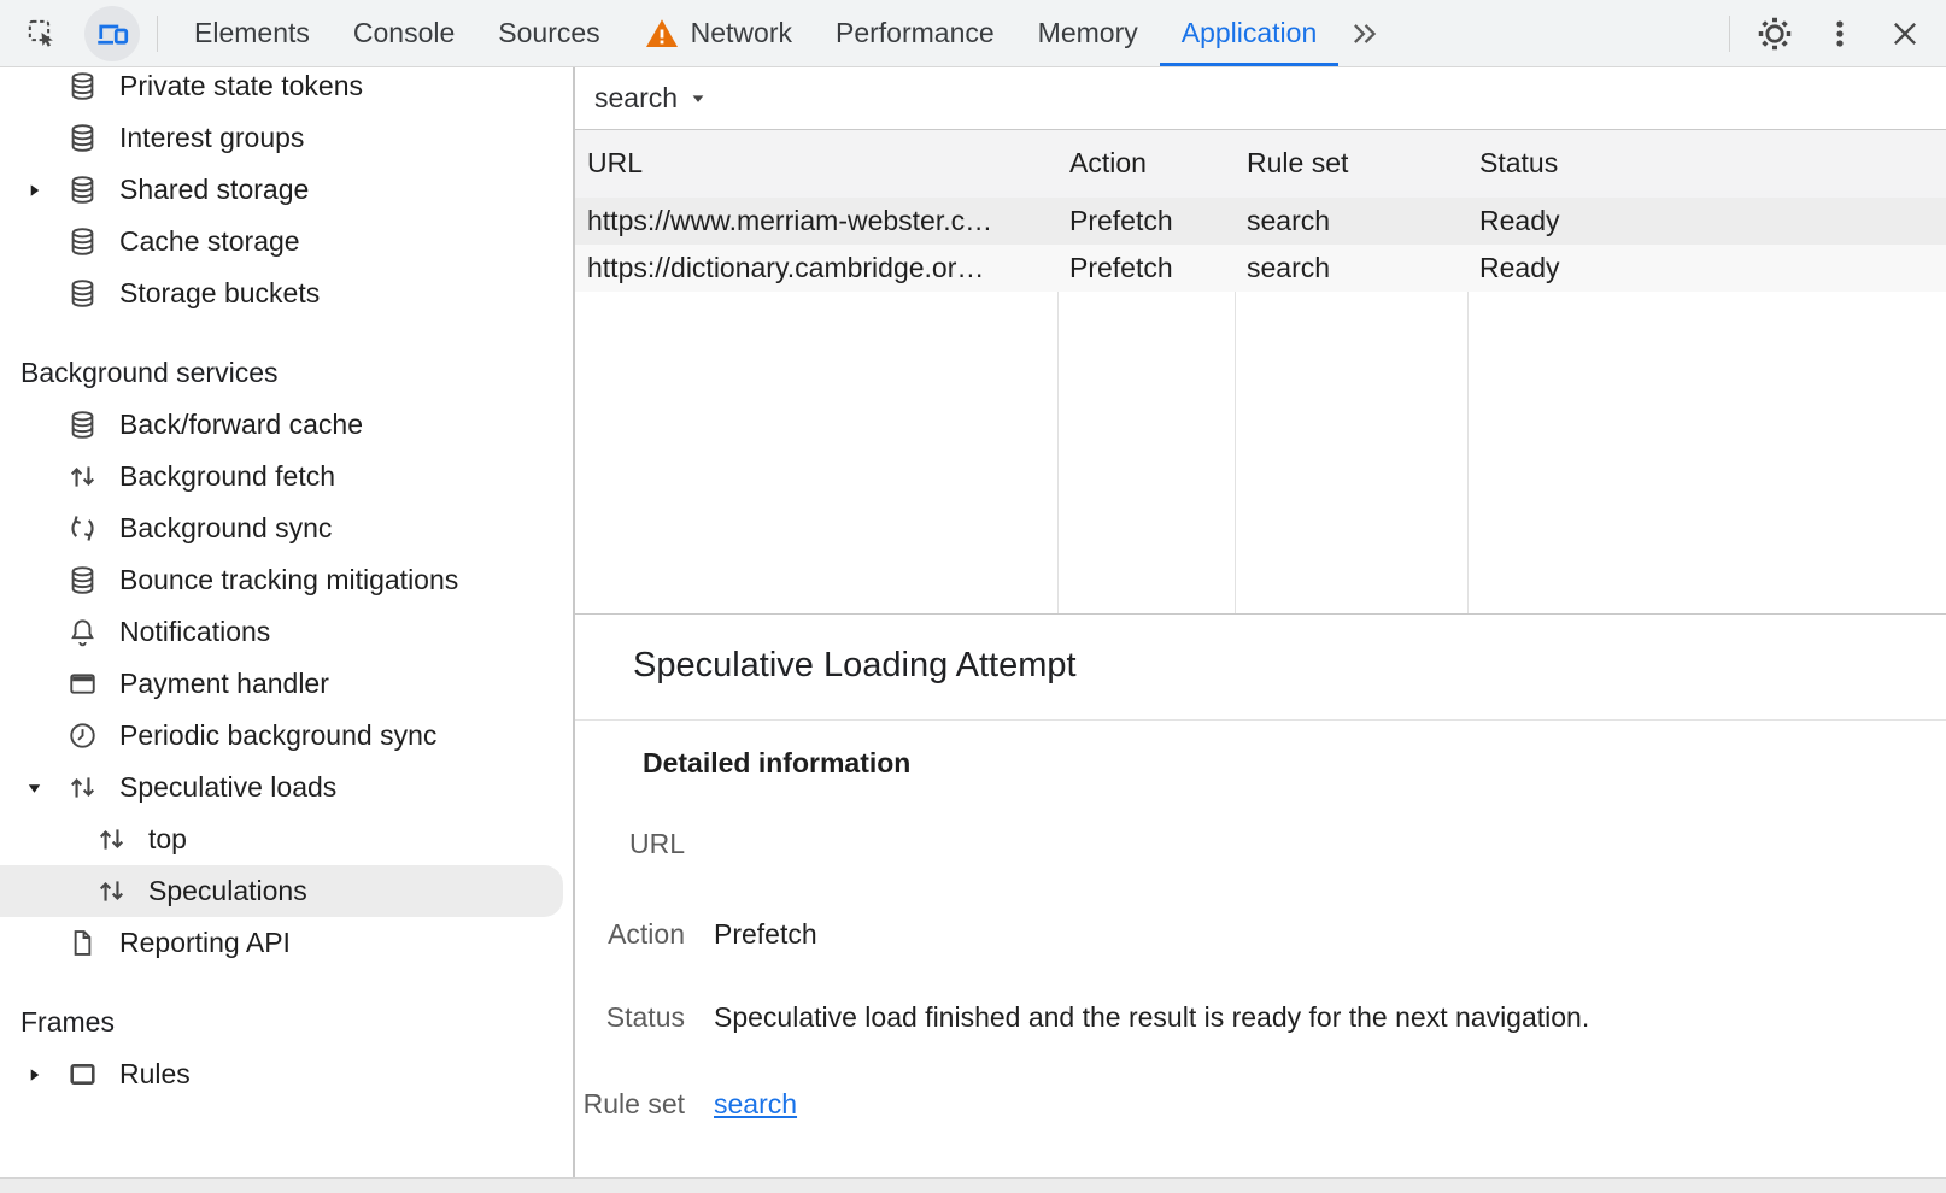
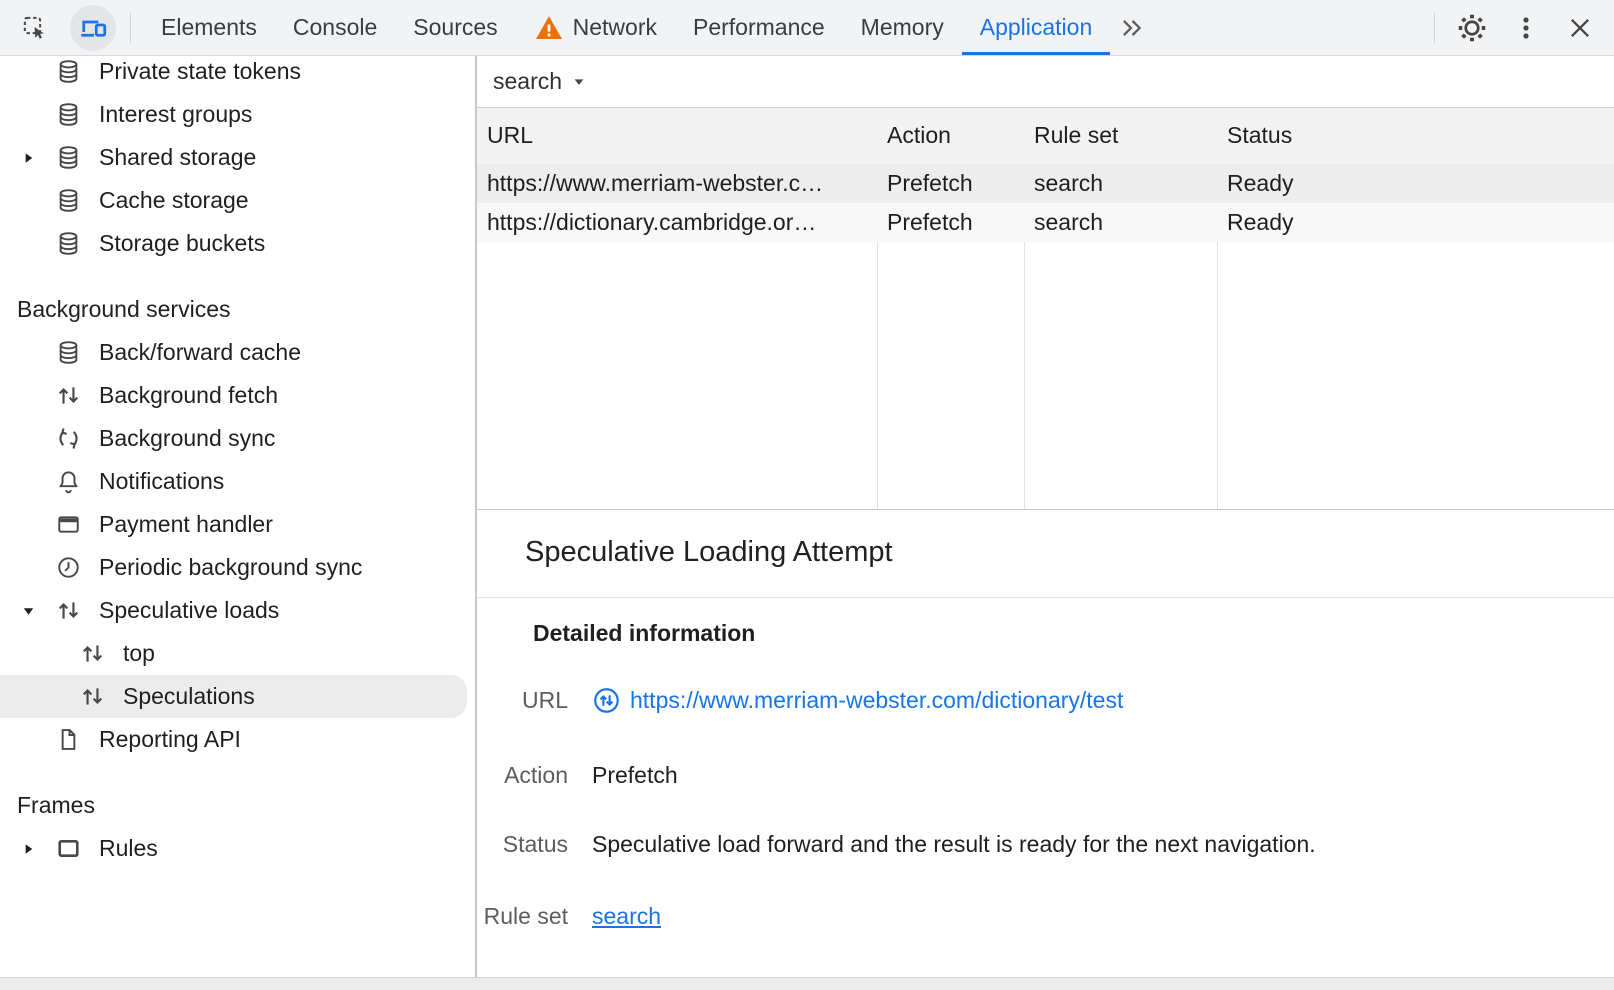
  Elements
  Console
  Sources
  Network
  Performance
  Memory
  Application
  Private state tokens
  Interest groups
  Shared storage
  Cache storage
  Storage buckets
  Background services
  Back/forward cache
  Background fetch
  Background sync
- Bounce tracking mitigations
  Notifications
  Payment handler
  Periodic background sync
  Speculative loads
  top
  Speculations
  Reporting API
  Frames
  Rules
  search
  URL
  Action
  Rule set
  Status
  https://www.merriam-webster.c…
  Prefetch
  search
  Ready
  https://dictionary.cambridge.or…
  Prefetch
  search
  Ready
  Speculative Loading Attempt
  Detailed information
  URL
+ https://www.merriam-webster.com/dictionary/test
  Action
  Prefetch
  Status
- Speculative load finished and the result is ready for the next navigation.
+ Speculative load forward and the result is ready for the next navigation.
  Rule set
  search
